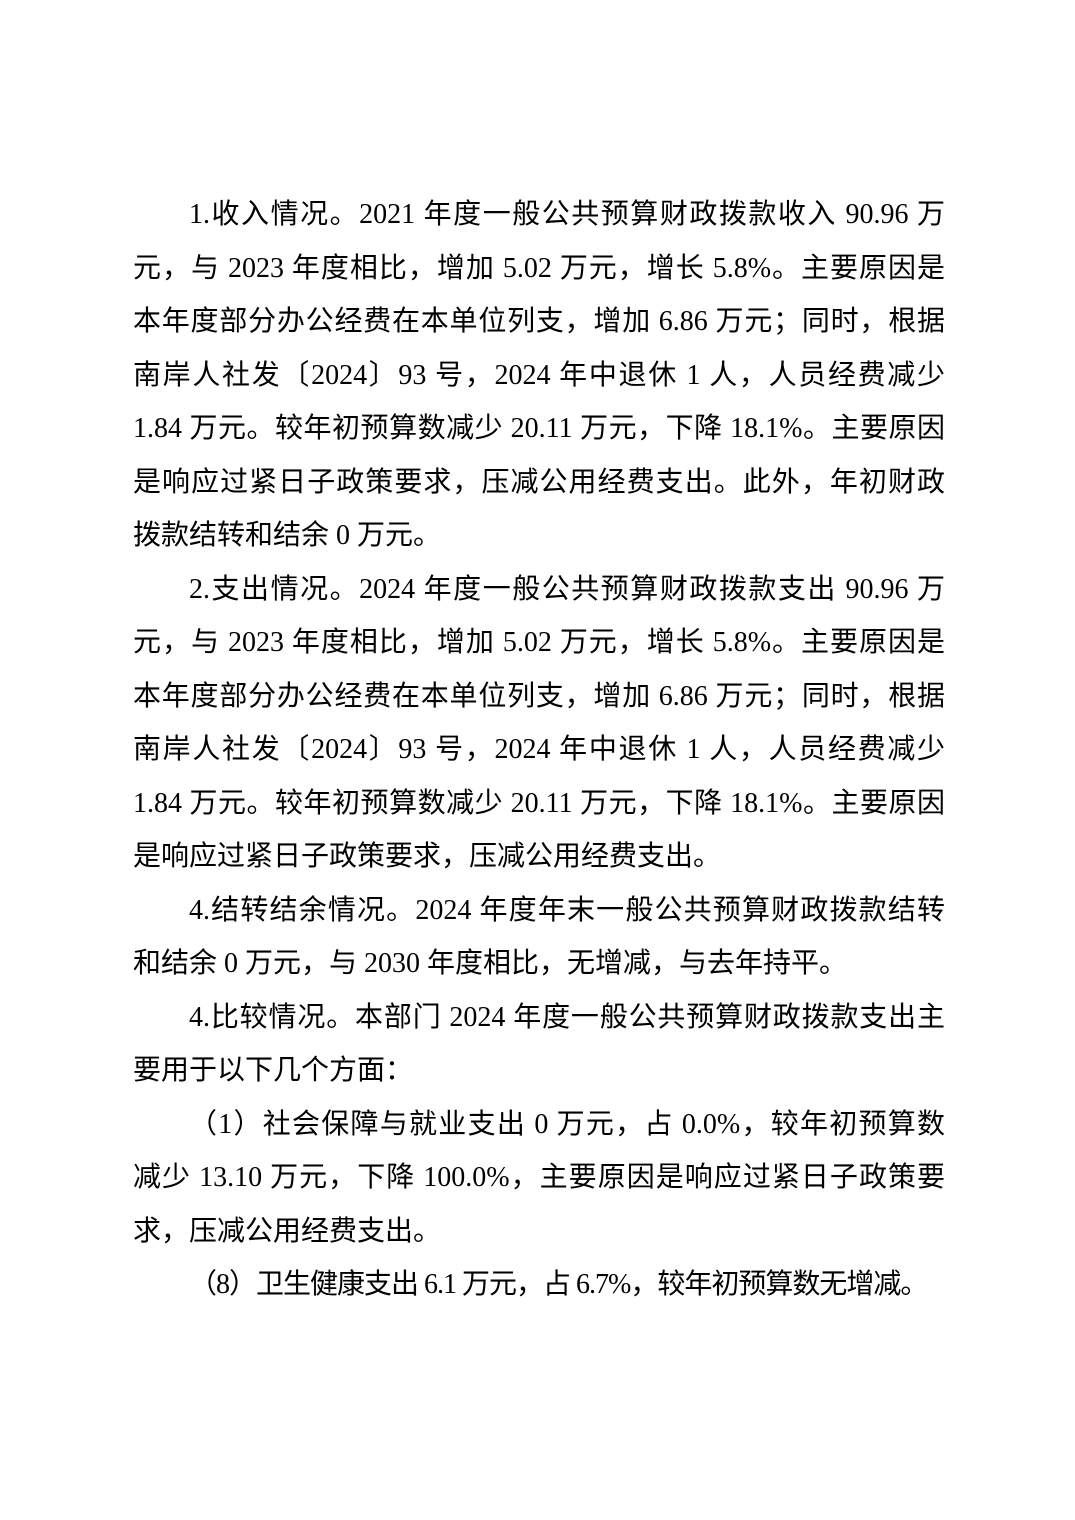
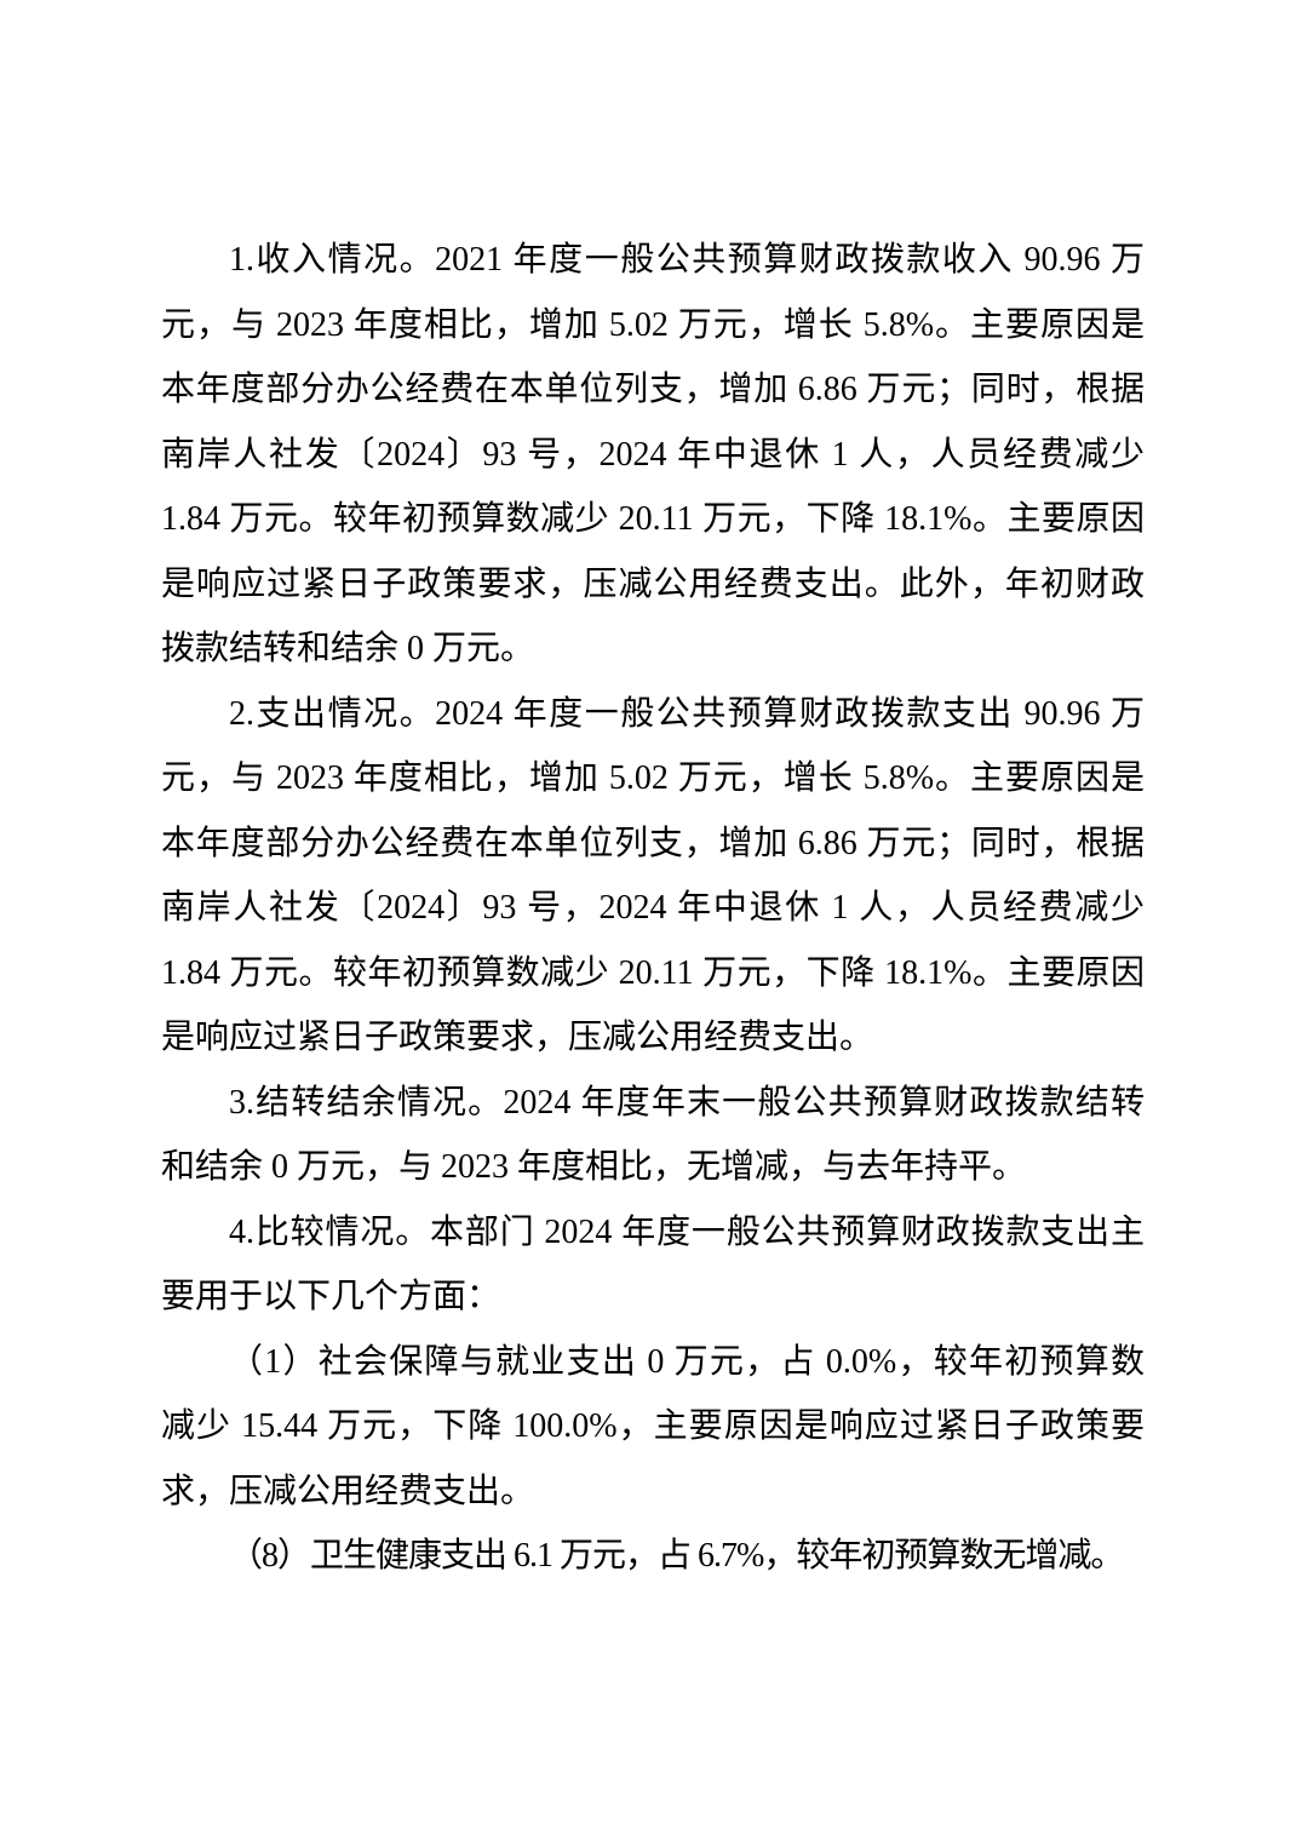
  1.收入情况。2021 年度一般公共预算财政拨款收入 90.96 万
  元，与 2023 年度相比，增加 5.02 万元，增长 5.8%。主要原因是
  本年度部分办公经费在本单位列支，增加 6.86 万元；同时，根据
  南岸人社发〔2024〕93 号，2024 年中退休 1 人，人员经费减少
  1.84 万元。较年初预算数减少 20.11 万元，下降 18.1%。主要原因
  是响应过紧日子政策要求，压减公用经费支出。此外，年初财政
  拨款结转和结余 0 万元。
  2.支出情况。2024 年度一般公共预算财政拨款支出 90.96 万
  元，与 2023 年度相比，增加 5.02 万元，增长 5.8%。主要原因是
  本年度部分办公经费在本单位列支，增加 6.86 万元；同时，根据
  南岸人社发〔2024〕93 号，2024 年中退休 1 人，人员经费减少
  1.84 万元。较年初预算数减少 20.11 万元，下降 18.1%。主要原因
  是响应过紧日子政策要求，压减公用经费支出。
- 4.结转结余情况。2024 年度年末一般公共预算财政拨款结转
+ 3.结转结余情况。2024 年度年末一般公共预算财政拨款结转
- 和结余 0 万元，与 2030 年度相比，无增减，与去年持平。
+ 和结余 0 万元，与 2023 年度相比，无增减，与去年持平。
  4.比较情况。本部门 2024 年度一般公共预算财政拨款支出主
  要用于以下几个方面：
  （1）社会保障与就业支出 0 万元，占 0.0%，较年初预算数
- 减少 13.10 万元，下降 100.0%，主要原因是响应过紧日子政策要
+ 减少 15.44 万元，下降 100.0%，主要原因是响应过紧日子政策要
  求，压减公用经费支出。
  （8）卫生健康支出 6.1 万元，占 6.7%，较年初预算数无增减。
